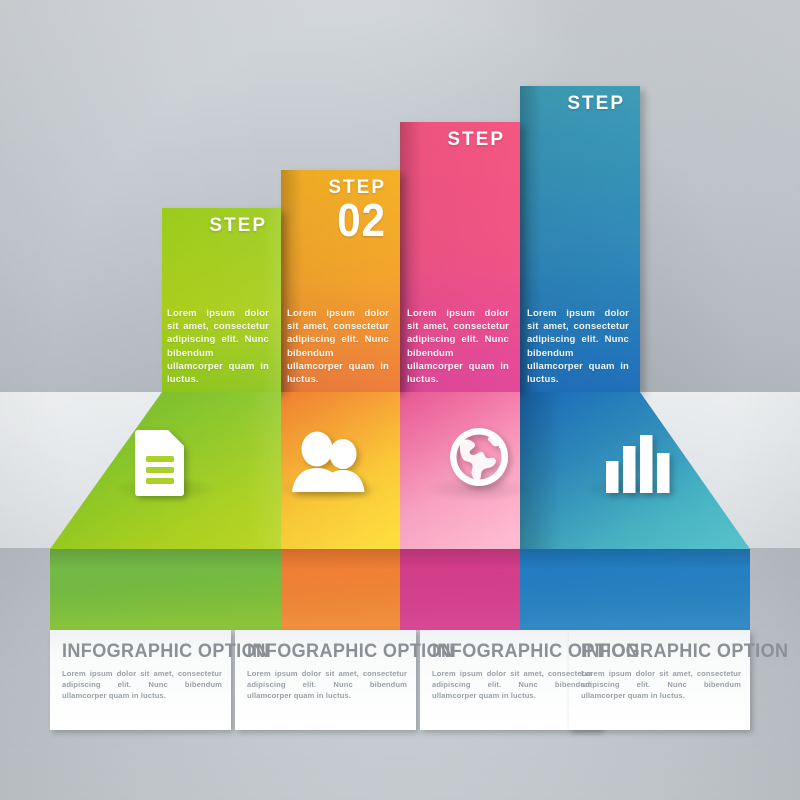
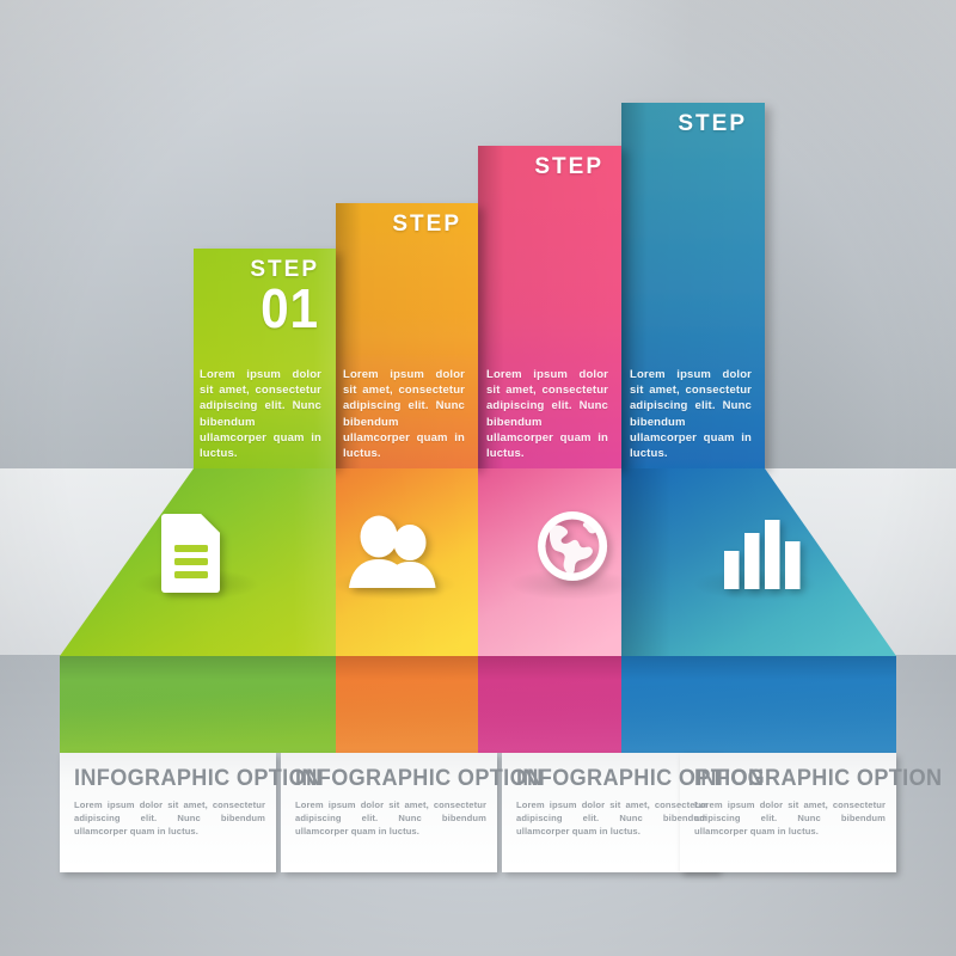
  STEP
+ 01
  Lorem ipsum dolor sit amet, consectetur adipiscing elit. Nunc bibendum ullamcorper quam in luctus.
  STEP
- 02
  Lorem ipsum dolor sit amet, consectetur adipiscing elit. Nunc bibendum ullamcorper quam in luctus.
  STEP
  Lorem ipsum dolor sit amet, consectetur adipiscing elit. Nunc bibendum ullamcorper quam in luctus.
  STEP
  Lorem ipsum dolor sit amet, consectetur adipiscing elit. Nunc bibendum ullamcorper quam in luctus.
  INFOGRAPHIC OPTION
  Lorem ipsum dolor sit amet, consectetur adipiscing elit. Nunc bibendum ullamcorper quam in luctus.
  INFOGRAPHIC OPTION
  Lorem ipsum dolor sit amet, consectetur adipiscing elit. Nunc bibendum ullamcorper quam in luctus.
  INFOGRAPHIC OPTION
  Lorem ipsum dolor sit amet, consectetur adipiscing elit. Nunc bibendum ullamcorper quam in luctus.
  INFOGRAPHIC OPTION
  Lorem ipsum dolor sit amet, consectetur adipiscing elit. Nunc bibendum ullamcorper quam in luctus.
